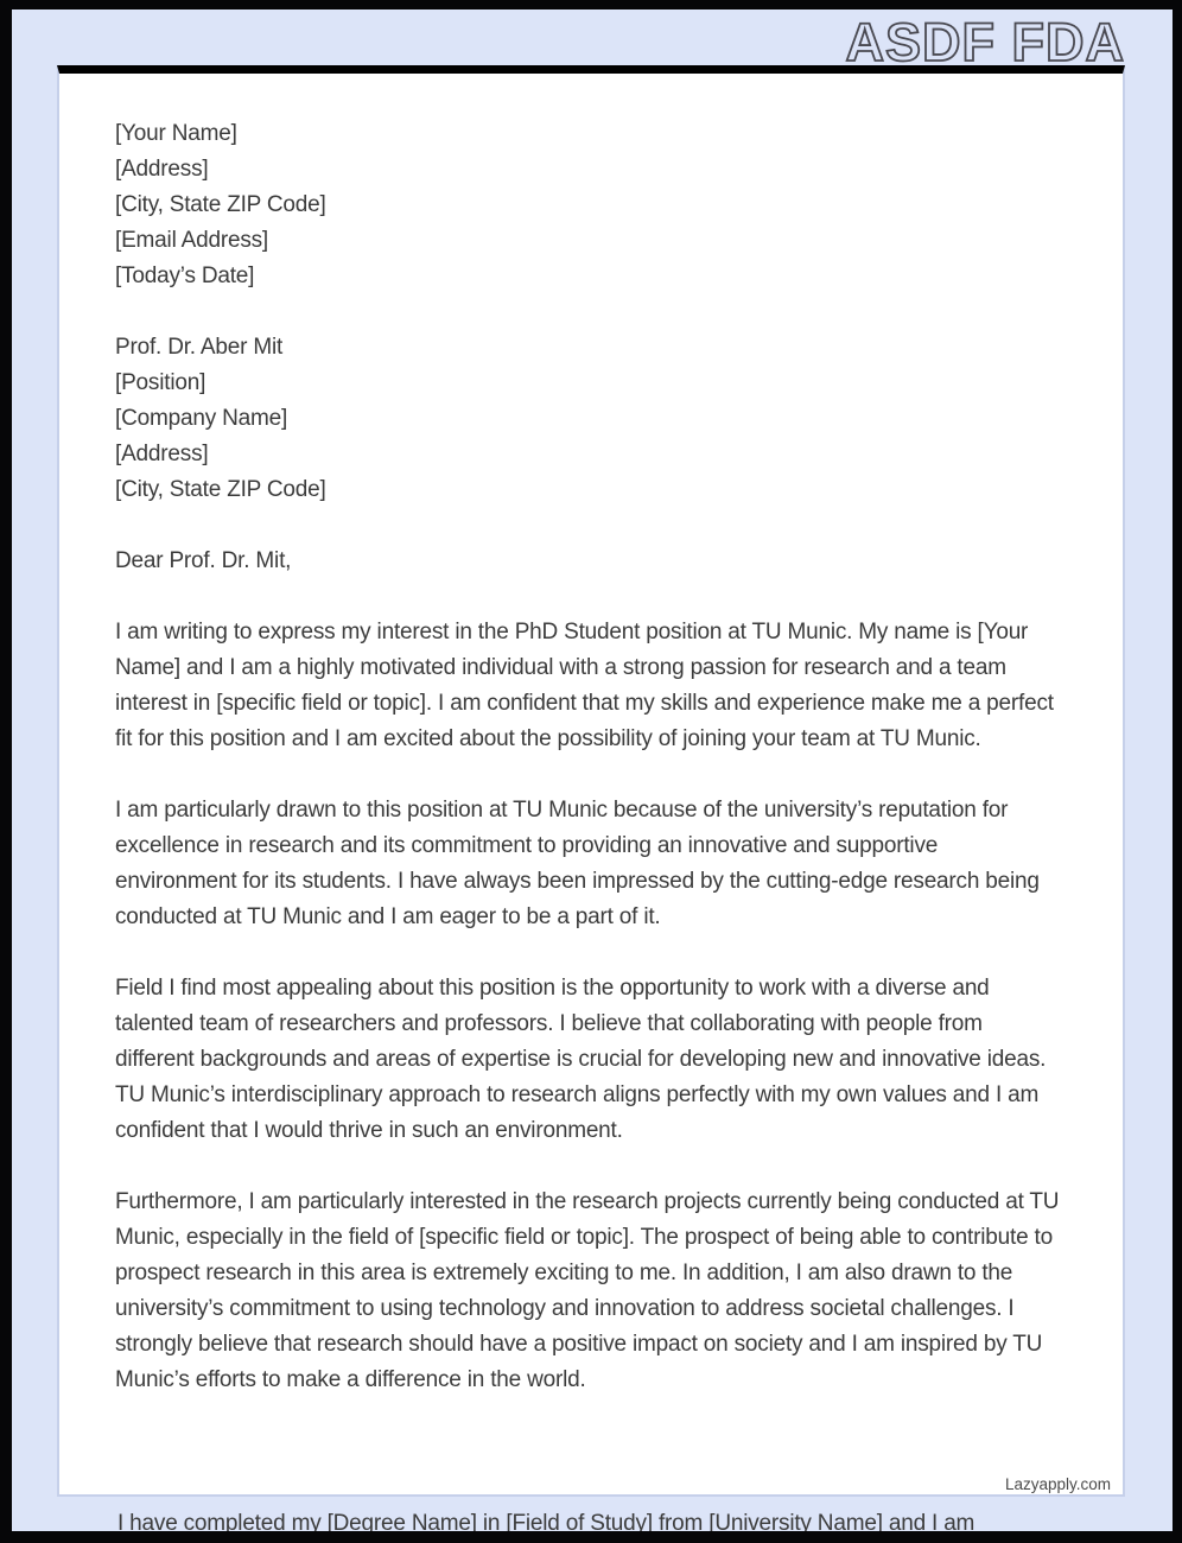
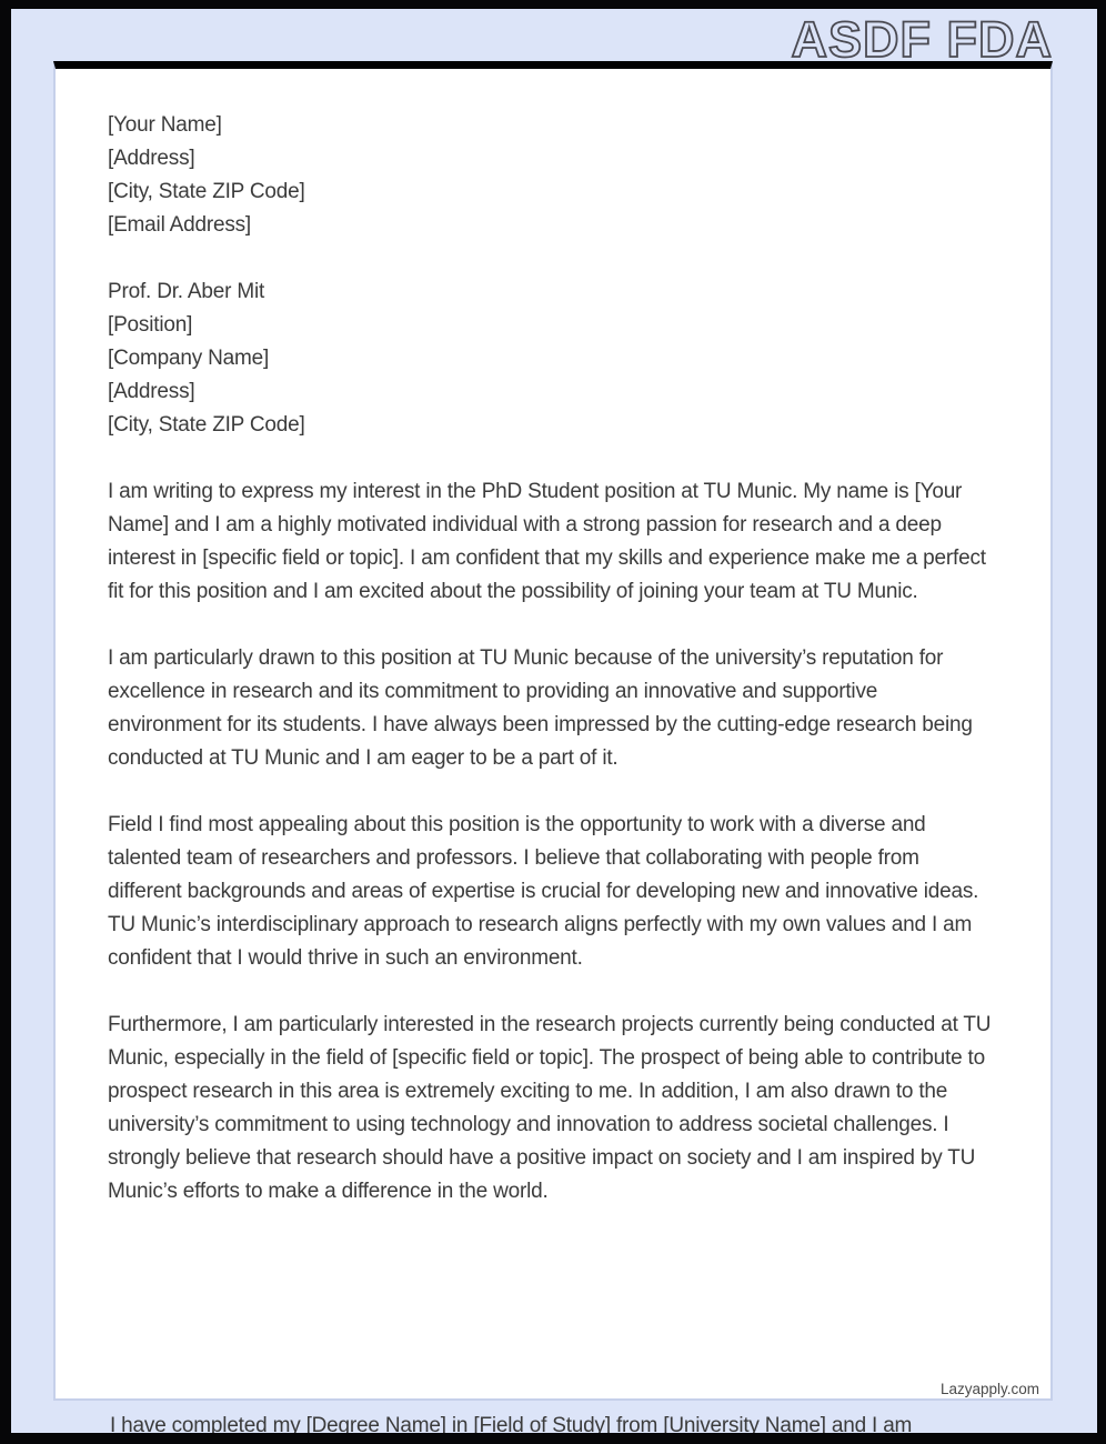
  ASDF FDA
  [Your Name]
  [Address]
  [City, State ZIP Code]
  [Email Address]
- [Today’s Date]
  Prof. Dr. Aber Mit
  [Position]
  [Company Name]
  [Address]
  [City, State ZIP Code]
- Dear Prof. Dr. Mit,
- I am writing to express my interest in the PhD Student position at TU Munic. My name is [Your Name] and I am a highly motivated individual with a strong passion for research and a team interest in [specific field or topic]. I am confident that my skills and experience make me a perfect fit for this position and I am excited about the possibility of joining your team at TU Munic.
+ I am writing to express my interest in the PhD Student position at TU Munic. My name is [Your Name] and I am a highly motivated individual with a strong passion for research and a deep interest in [specific field or topic]. I am confident that my skills and experience make me a perfect fit for this position and I am excited about the possibility of joining your team at TU Munic.
  I am particularly drawn to this position at TU Munic because of the university’s reputation for excellence in research and its commitment to providing an innovative and supportive environment for its students. I have always been impressed by the cutting-edge research being conducted at TU Munic and I am eager to be a part of it.
  Field I find most appealing about this position is the opportunity to work with a diverse and talented team of researchers and professors. I believe that collaborating with people from different backgrounds and areas of expertise is crucial for developing new and innovative ideas. TU Munic’s interdisciplinary approach to research aligns perfectly with my own values and I am confident that I would thrive in such an environment.
  Furthermore, I am particularly interested in the research projects currently being conducted at TU Munic, especially in the field of [specific field or topic]. The prospect of being able to contribute to prospect research in this area is extremely exciting to me. In addition, I am also drawn to the university’s commitment to using technology and innovation to address societal challenges. I strongly believe that research should have a positive impact on society and I am inspired by TU Munic’s efforts to make a difference in the world.
  Lazyapply.com
  I have completed my [Degree Name] in [Field of Study] from [University Name] and I am
